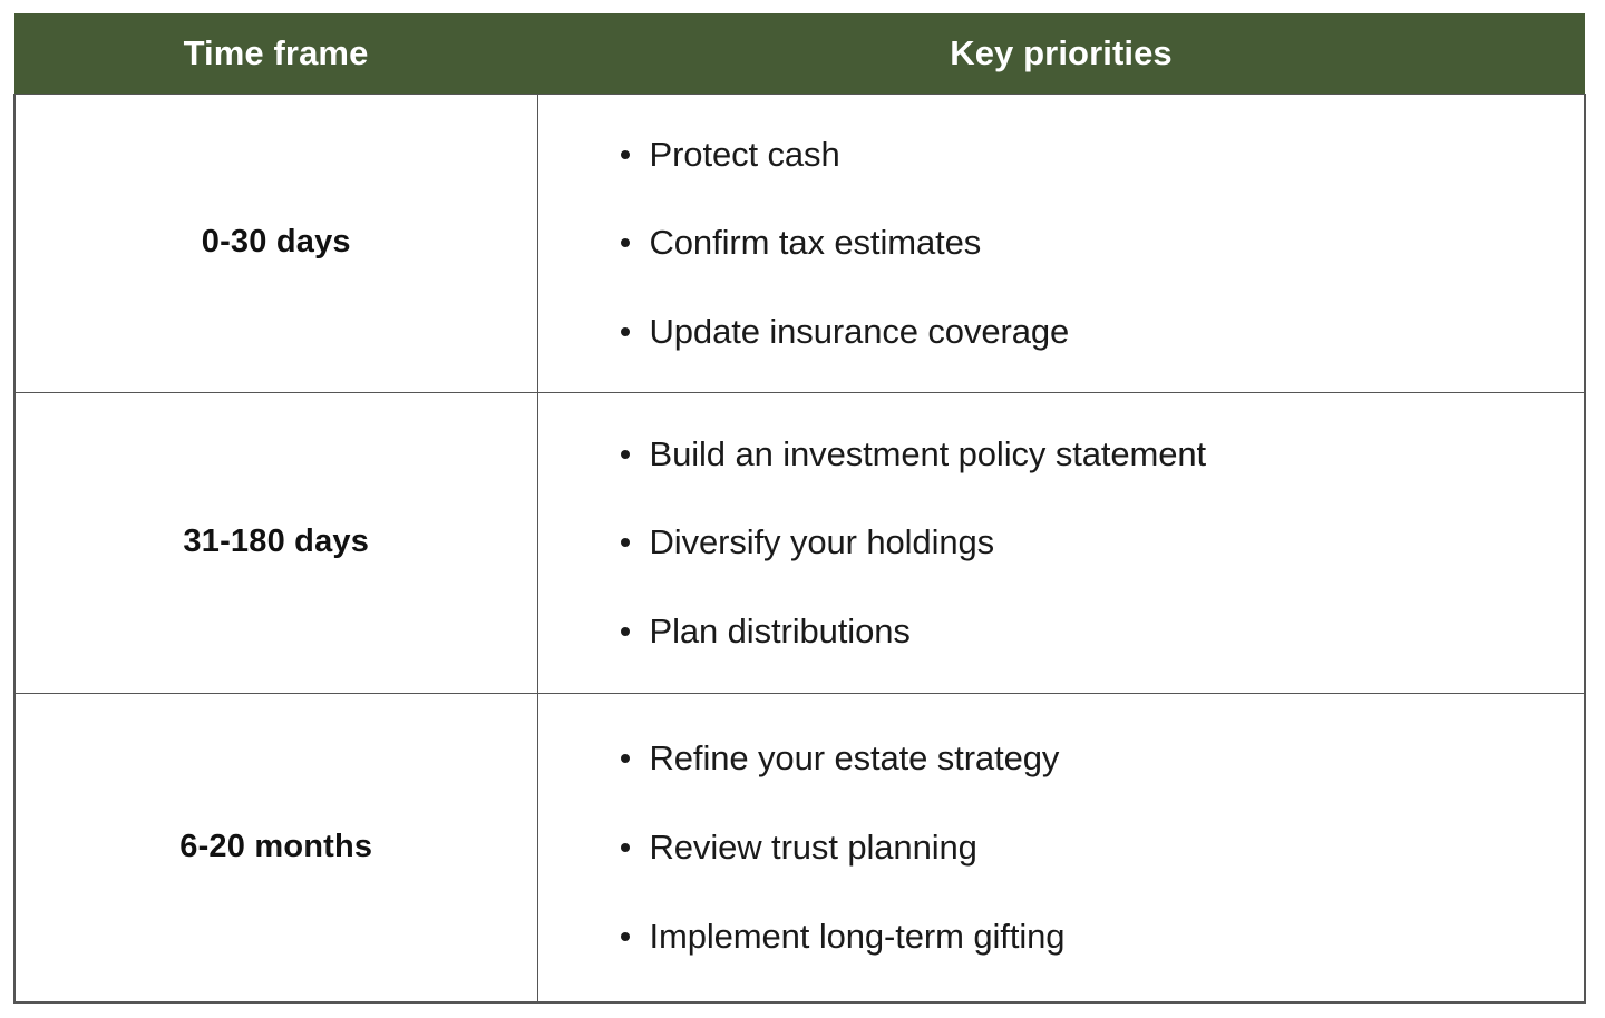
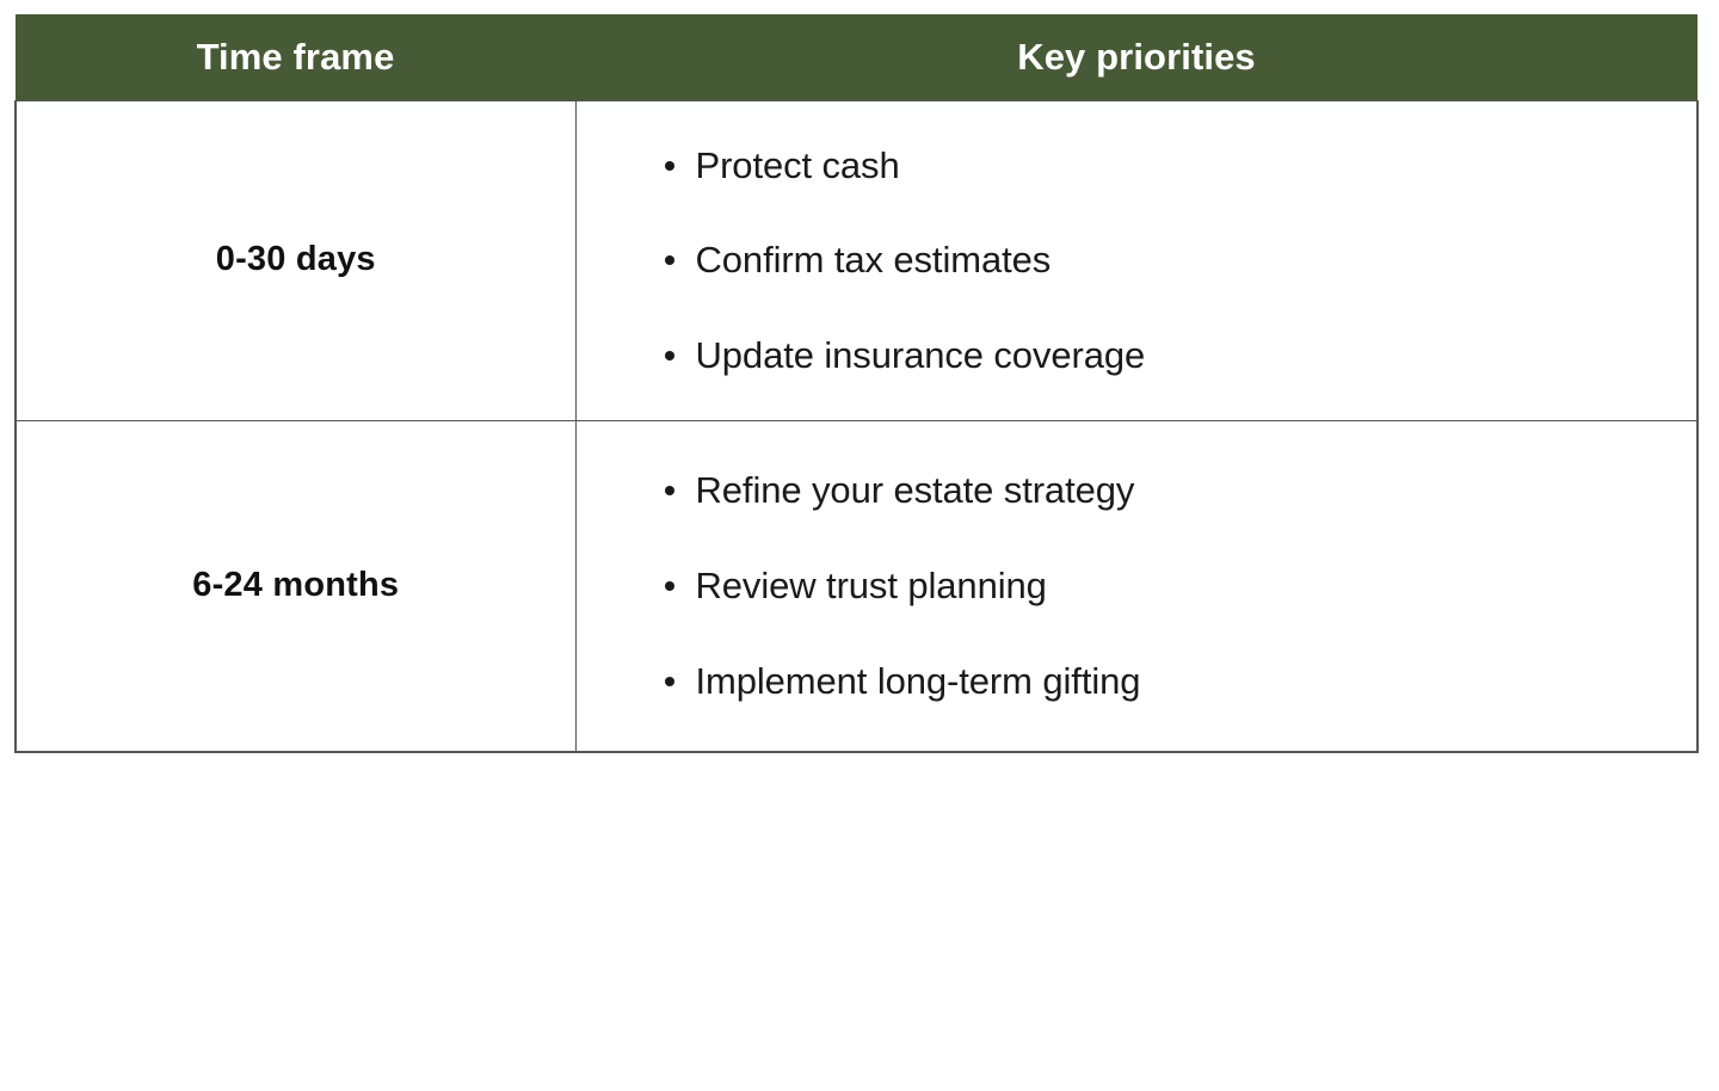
  Time frame	Key priorities
  0-30 days	Protect cash Confirm tax estimates Update insurance coverage
- 31-180 days	Build an investment policy statement Diversify your holdings Plan distributions
- 6-20 months	Refine your estate strategy Review trust planning Implement long-term gifting
+ 6-24 months	Refine your estate strategy Review trust planning Implement long-term gifting
